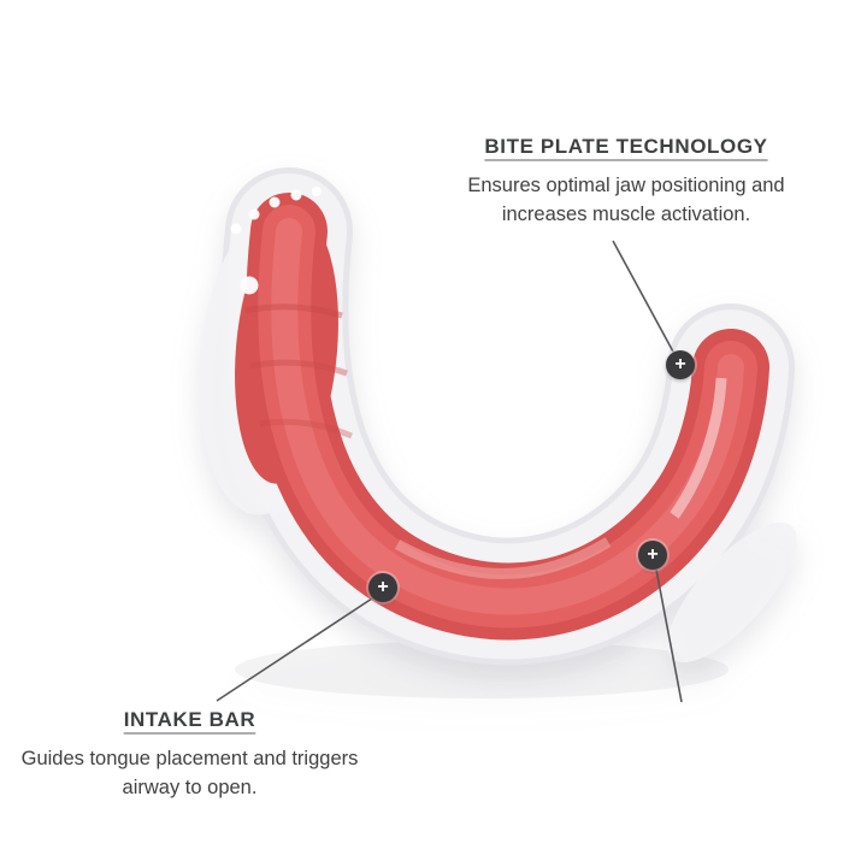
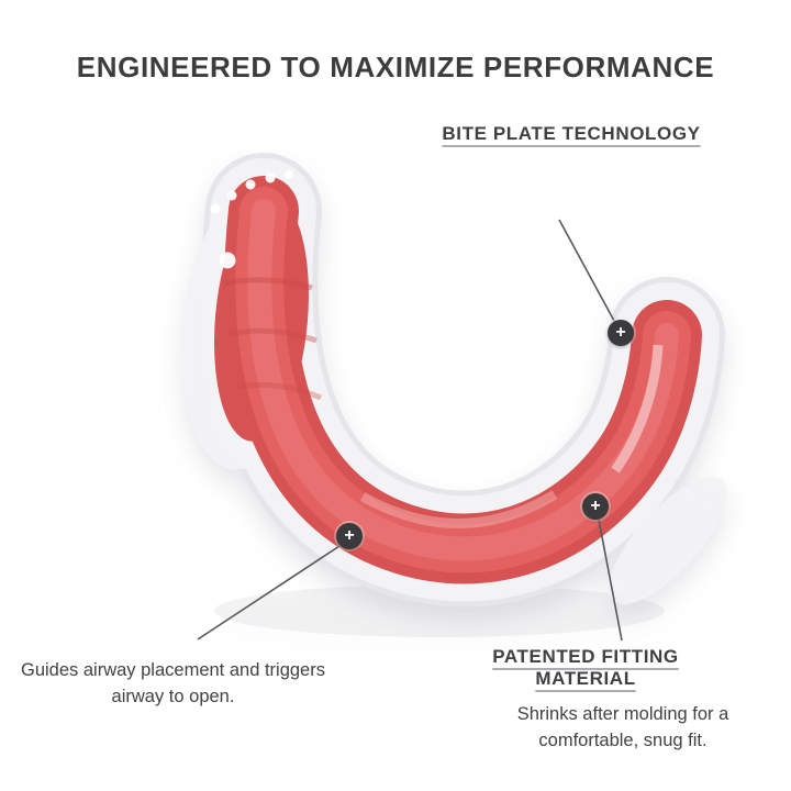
+ ENGINEERED TO MAXIMIZE PERFORMANCE
  +
  +
  +
  BITE PLATE TECHNOLOGY
- Ensures optimal jaw positioning and increases muscle activation.
- INTAKE BAR
- Guides tongue placement and triggers airway to open.
+ Guides airway placement and triggers airway to open.
+ PATENTED FITTING MATERIAL
+ Shrinks after molding for a comfortable, snug fit.
